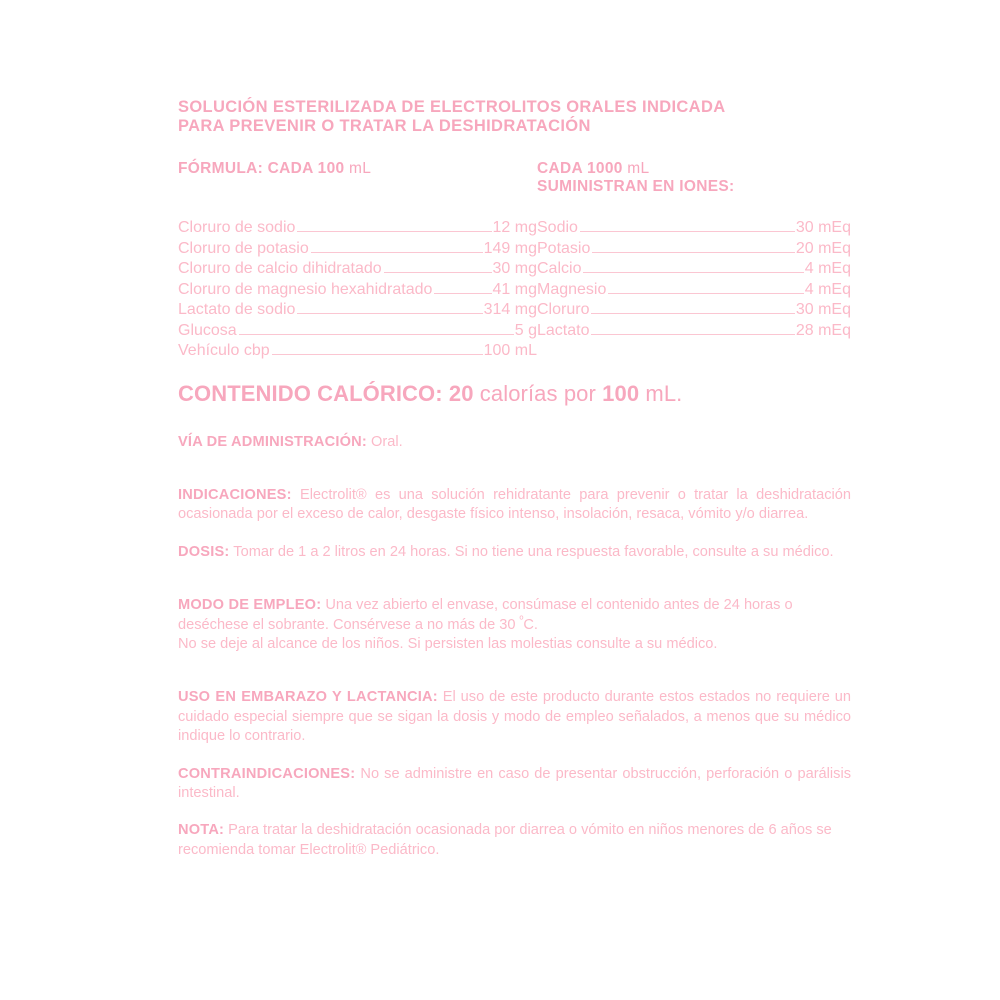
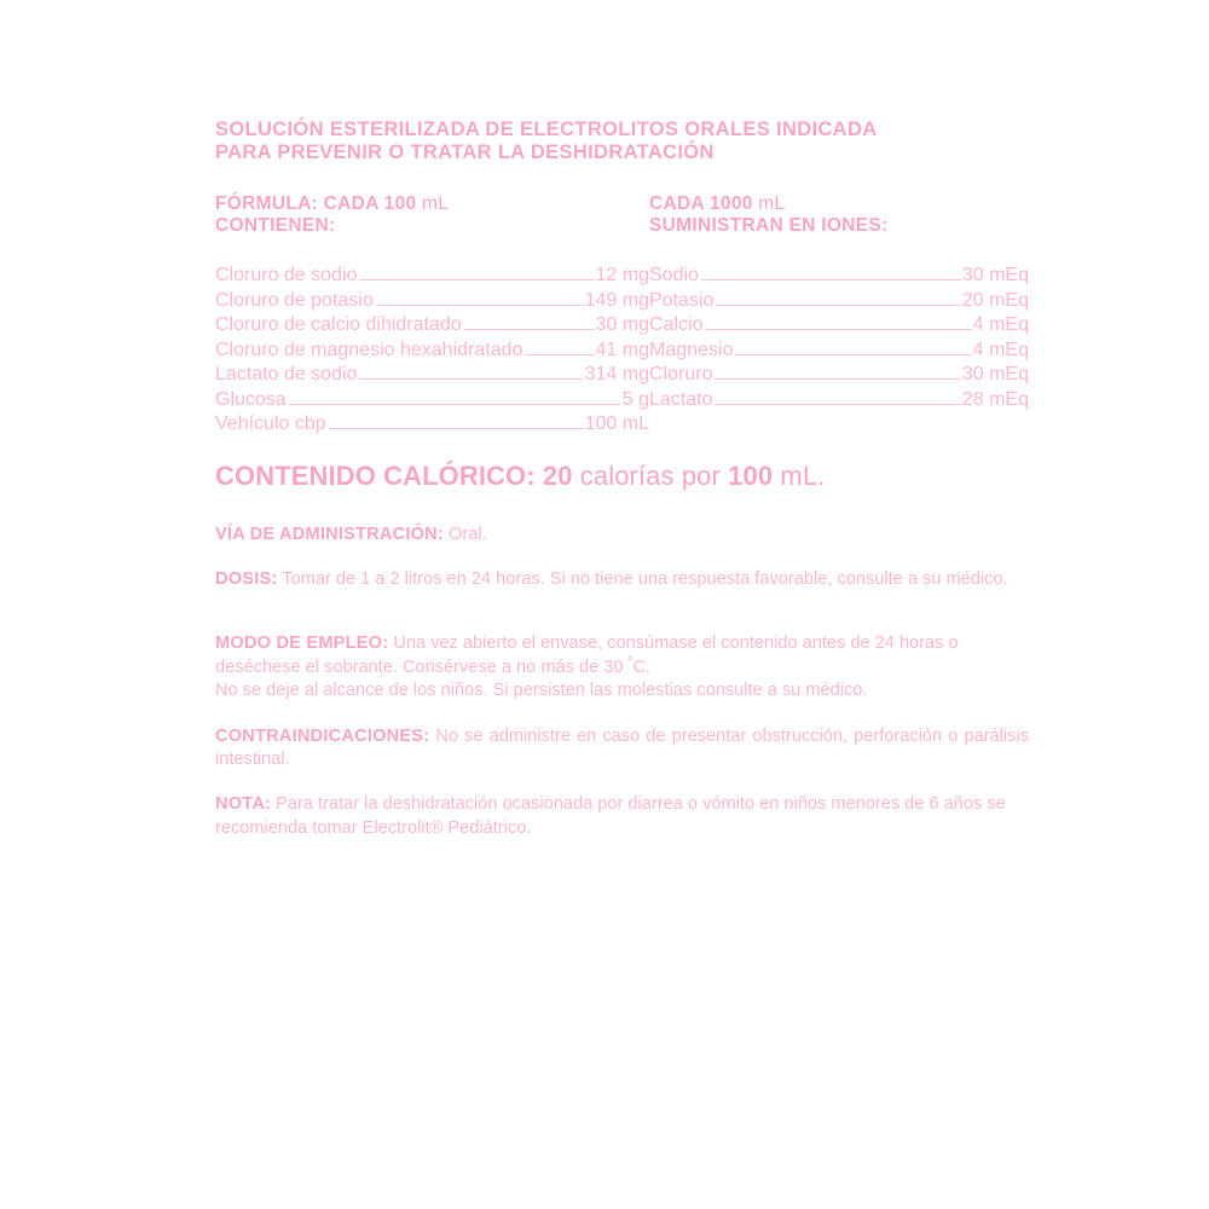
  SOLUCIÓN ESTERILIZADA DE ELECTROLITOS ORALES INDICADA
  PARA PREVENIR O TRATAR LA DESHIDRATACIÓN
  FÓRMULA: CADA 100 mL
+ CONTIENEN:
  CADA 1000 mL
  SUMINISTRAN EN IONES:
  Cloruro de sodio
  12 mg
  Cloruro de potasio
  149 mg
  Cloruro de calcio dihidratado
  30 mg
  Cloruro de magnesio hexahidratado
  41 mg
  Lactato de sodio
  314 mg
  Glucosa
  5 g
  Vehículo cbp
  100 mL
  Sodio
  30 mEq
  Potasio
  20 mEq
  Calcio
  4 mEq
  Magnesio
  4 mEq
  Cloruro
  30 mEq
  Lactato
  28 mEq
  CONTENIDO CALÓRICO: 20 calorías por 100 mL.
  VÍA DE ADMINISTRACIÓN: Oral.
- INDICACIONES: Electrolit® es una solución rehidratante para prevenir o tratar la deshidratación ocasionada por el exceso de calor, desgaste físico intenso, insolación, resaca, vómito y/o diarrea.
  DOSIS: Tomar de 1 a 2 litros en 24 horas. Si no tiene una respuesta favorable, consulte a su médico.
  MODO DE EMPLEO: Una vez abierto el envase, consúmase el contenido antes de 24 horas o deséchese el sobrante. Consérvese a no más de 30 ºC.
  No se deje al alcance de los niños. Si persisten las molestias consulte a su médico.
- USO EN EMBARAZO Y LACTANCIA: El uso de este producto durante estos estados no requiere un cuidado especial siempre que se sigan la dosis y modo de empleo señalados, a menos que su médico indique lo contrario.
  CONTRAINDICACIONES: No se administre en caso de presentar obstrucción, perforación o parálisis intestinal.
  NOTA: Para tratar la deshidratación ocasionada por diarrea o vómito en niños menores de 6 años se recomienda tomar Electrolit® Pediátrico.
